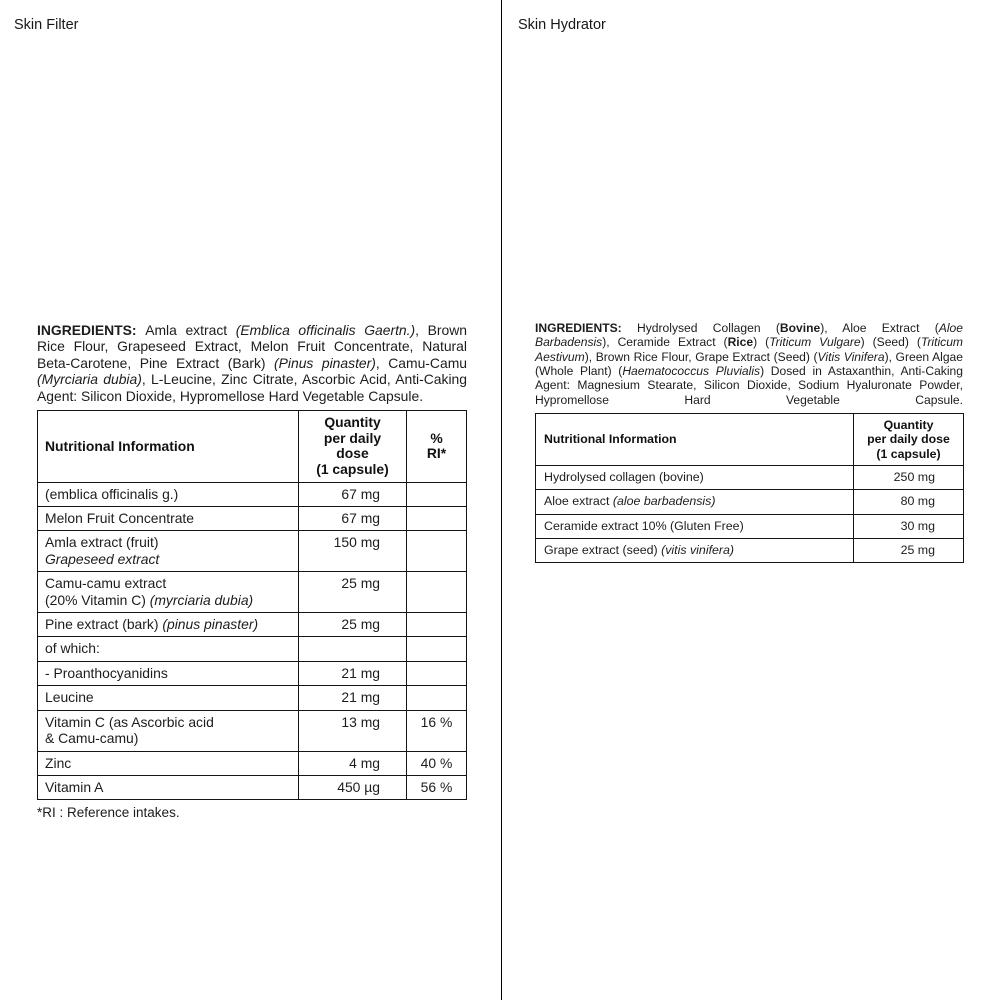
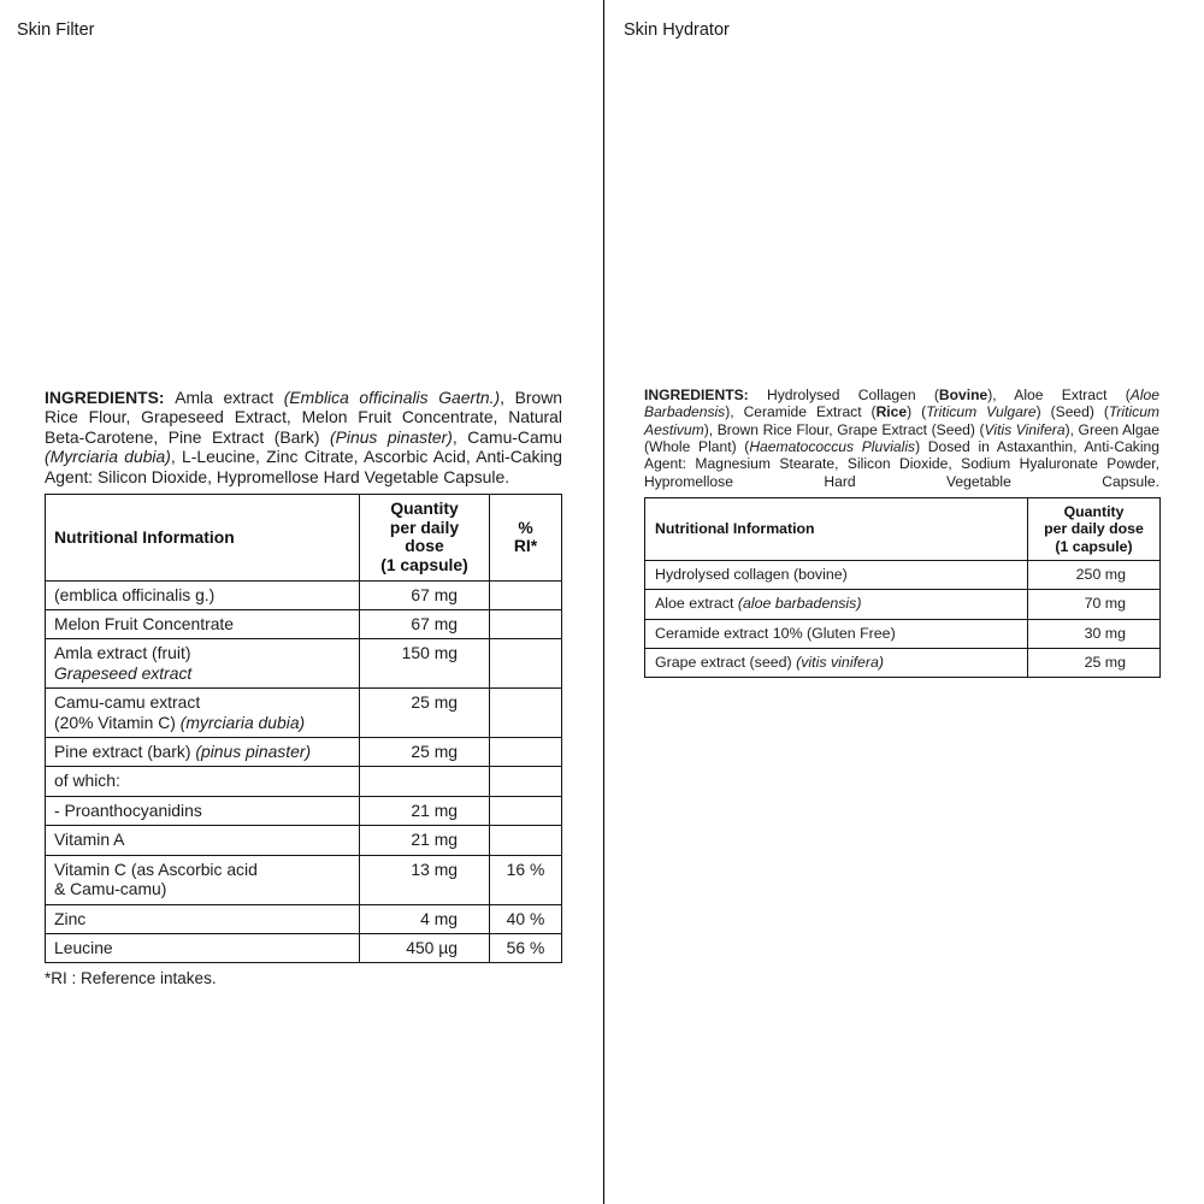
  Skin Filter
  Skin Hydrator
  INGREDIENTS: Amla extract (Emblica officinalis Gaertn.), Brown Rice Flour, Grapeseed Extract, Melon Fruit Concentrate, Natural Beta-Carotene, Pine Extract (Bark) (Pinus pinaster), Camu-Camu (Myrciaria dubia), L-Leucine, Zinc Citrate, Ascorbic Acid, Anti-Caking Agent: Silicon Dioxide, Hypromellose Hard Vegetable Capsule.
  Nutritional Information	Quantity per daily dose (1 capsule)	% RI*
  (emblica officinalis g.)	67 mg
  Melon Fruit Concentrate	67 mg
  Amla extract (fruit)Grapeseed extract	150 mg
  Camu-camu extract(20% Vitamin C) (myrciaria dubia)	25 mg
  Pine extract (bark) (pinus pinaster)	25 mg
  of which:
  - Proanthocyanidins	21 mg
- Leucine	21 mg
+ Vitamin A	21 mg
  Vitamin C (as Ascorbic acid& Camu-camu)	13 mg	16 %
  Zinc	4 mg	40 %
- Vitamin A	450 µg	56 %
+ Leucine	450 µg	56 %
  *RI : Reference intakes.
  INGREDIENTS: Hydrolysed Collagen (Bovine), Aloe Extract (Aloe Barbadensis), Ceramide Extract (Rice) (Triticum Vulgare) (Seed) (Triticum Aestivum), Brown Rice Flour, Grape Extract (Seed) (Vitis Vinifera), Green Algae (Whole Plant) (Haematococcus Pluvialis) Dosed in Astaxanthin, Anti-Caking Agent: Magnesium Stearate, Silicon Dioxide, Sodium Hyaluronate Powder, Hypromellose Hard Vegetable Capsule.
  Nutritional Information	Quantity per daily dose (1 capsule)
  Hydrolysed collagen (bovine)	250 mg
- Aloe extract (aloe barbadensis)	80 mg
+ Aloe extract (aloe barbadensis)	70 mg
  Ceramide extract 10% (Gluten Free)	30 mg
  Grape extract (seed) (vitis vinifera)	25 mg
